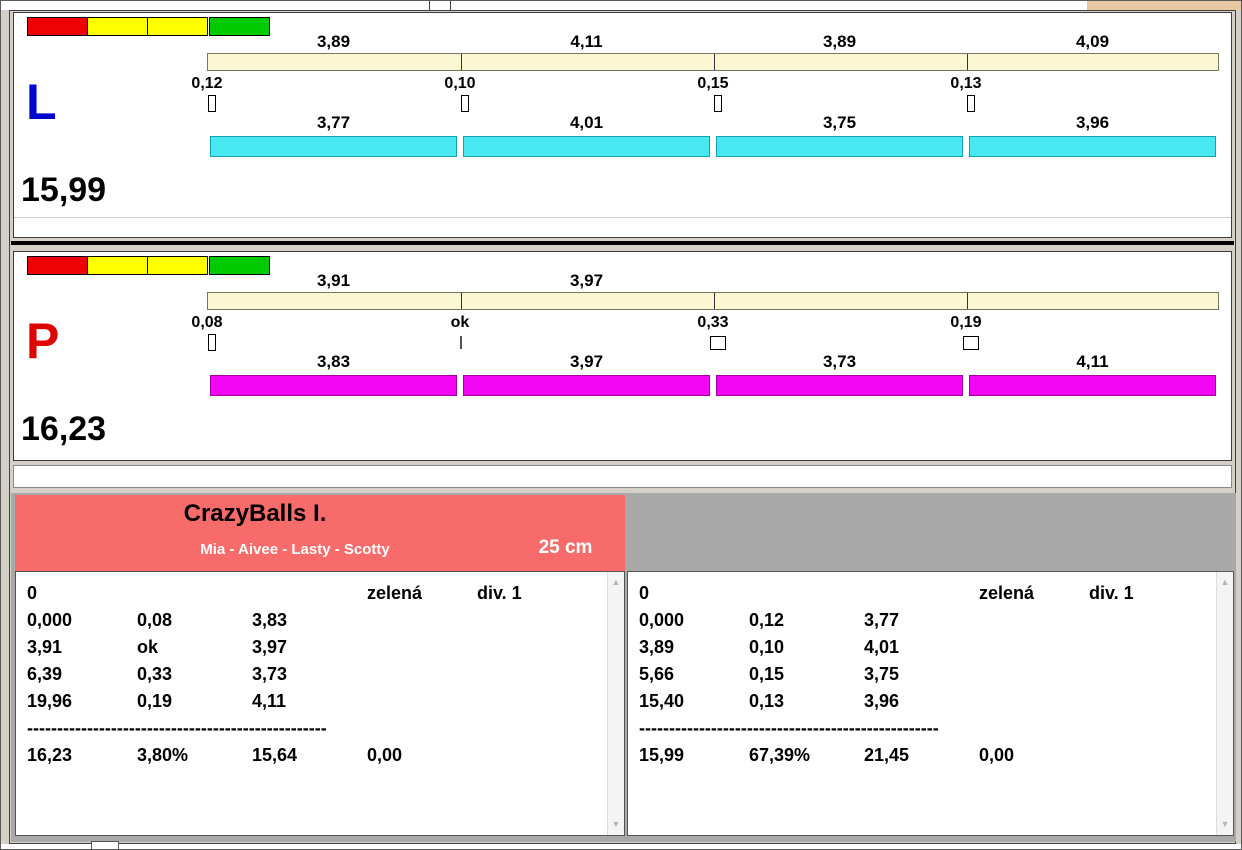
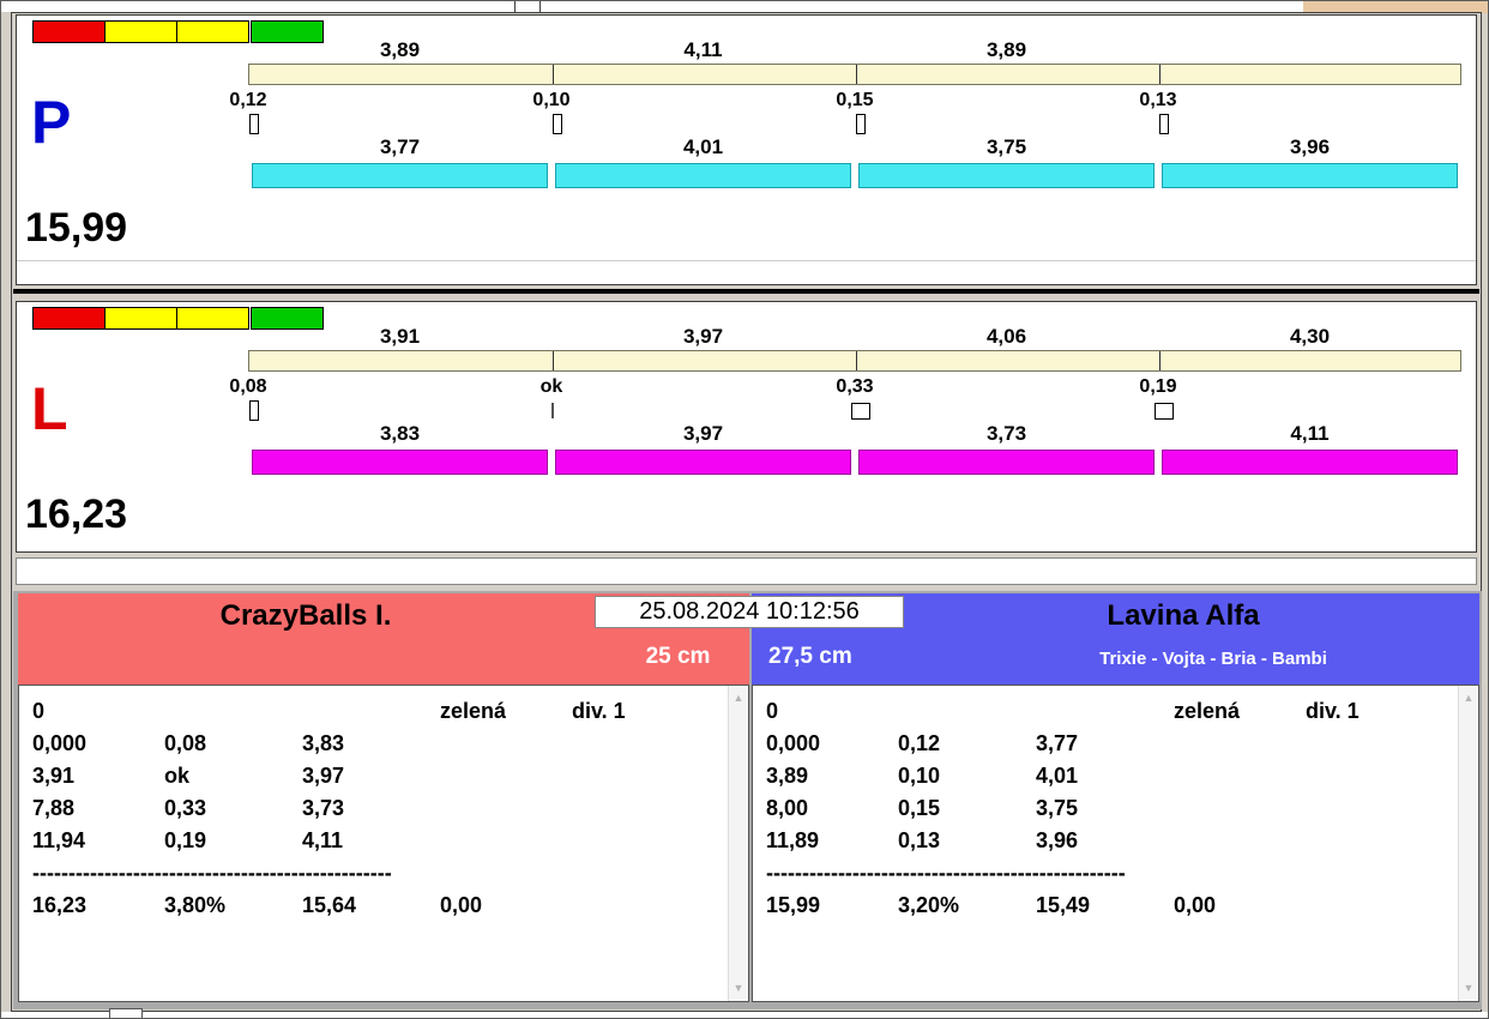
- L
+ P
  3,89
  4,11
  3,89
- 4,09
  0,12
  0,10
  0,15
  0,13
  3,77
  4,01
  3,75
  3,96
  15,99
- P
+ L
  3,91
  3,97
+ 4,06
+ 4,30
  0,08
  ok
  0,33
  0,19
  3,83
  3,97
  3,73
  4,11
  16,23
  CrazyBalls I.
- Mia - Aivee - Lasty - Scotty
  25 cm
+ Lavina Alfa
+ 27,5 cm
+ Trixie - Vojta - Bria - Bambi
+ 25.08.2024 10:12:56
  0
  zelená
  div. 1
  0,000
  0,08
  3,83
  3,91
  ok
  3,97
- 6,39
+ 7,88
  0,33
  3,73
- 19,96
+ 11,94
  0,19
  4,11
  --------------------------------------------------
  16,23
  3,80%
  15,64
  0,00
  ▲
  ▼
  0
  zelená
  div. 1
  0,000
  0,12
  3,77
  3,89
  0,10
  4,01
- 5,66
+ 8,00
  0,15
  3,75
- 15,40
+ 11,89
  0,13
  3,96
  --------------------------------------------------
  15,99
- 67,39%
+ 3,20%
- 21,45
+ 15,49
  0,00
  ▲
  ▼
